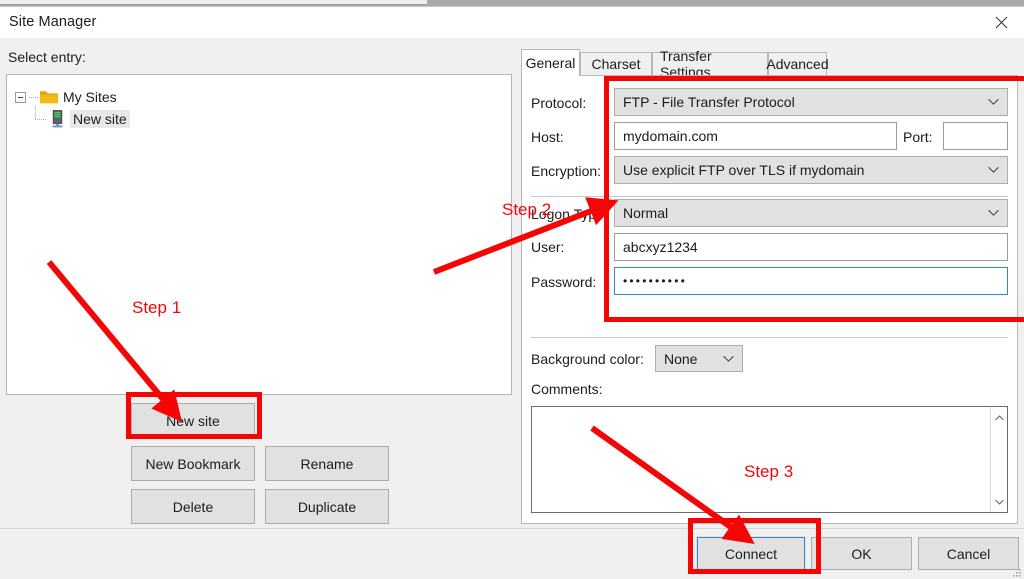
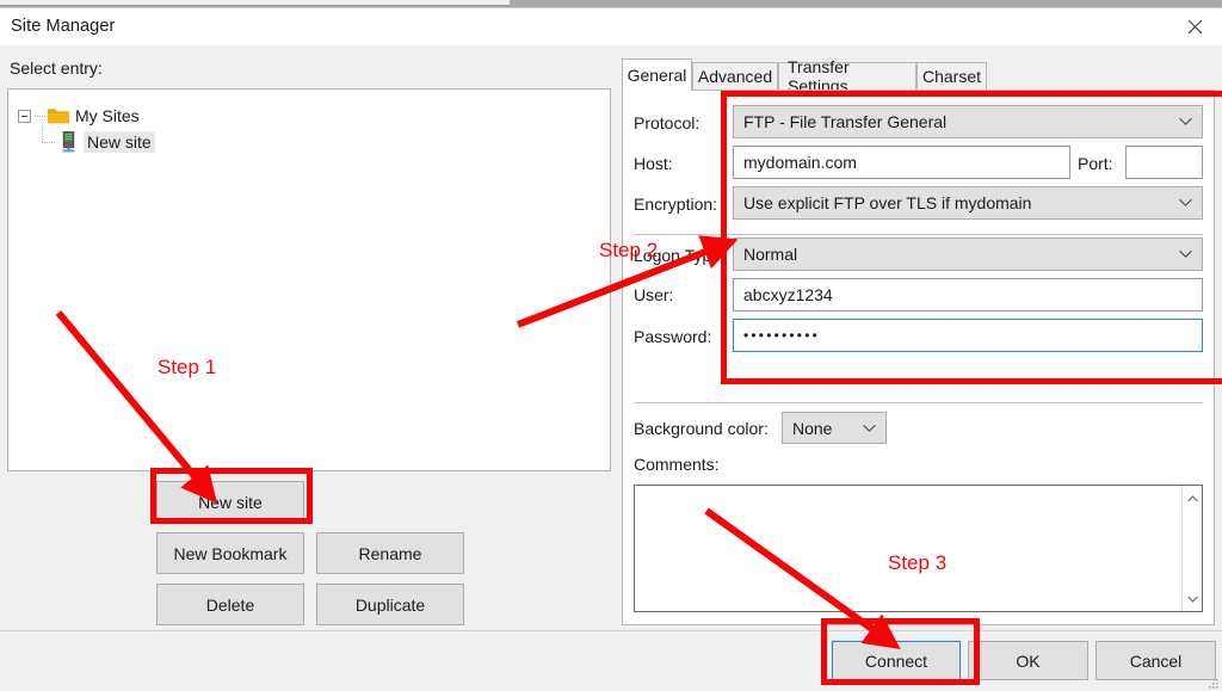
  Site Manager
  Select entry:
  My Sites
  New site
  New site
  New Bookmark
  Rename
  Delete
  Duplicate
  General
- Charset
+ Advanced
  Transfer Settings
- Advanced
+ Charset
  Protocol:
- FTP - File Transfer Protocol
+ FTP - File Transfer General
  Host:
  mydomain.com
  Port:
  Encryption:
  Use explicit FTP over TLS if mydomain
  Logonpe:
  Normal
  User:
  abcxyz1234
  Password:
  ••••••••••
  Background color:
  None
  Comments:
  Connect
  OK
  Cancel
  Step 1
  Step 2
  Step 3
